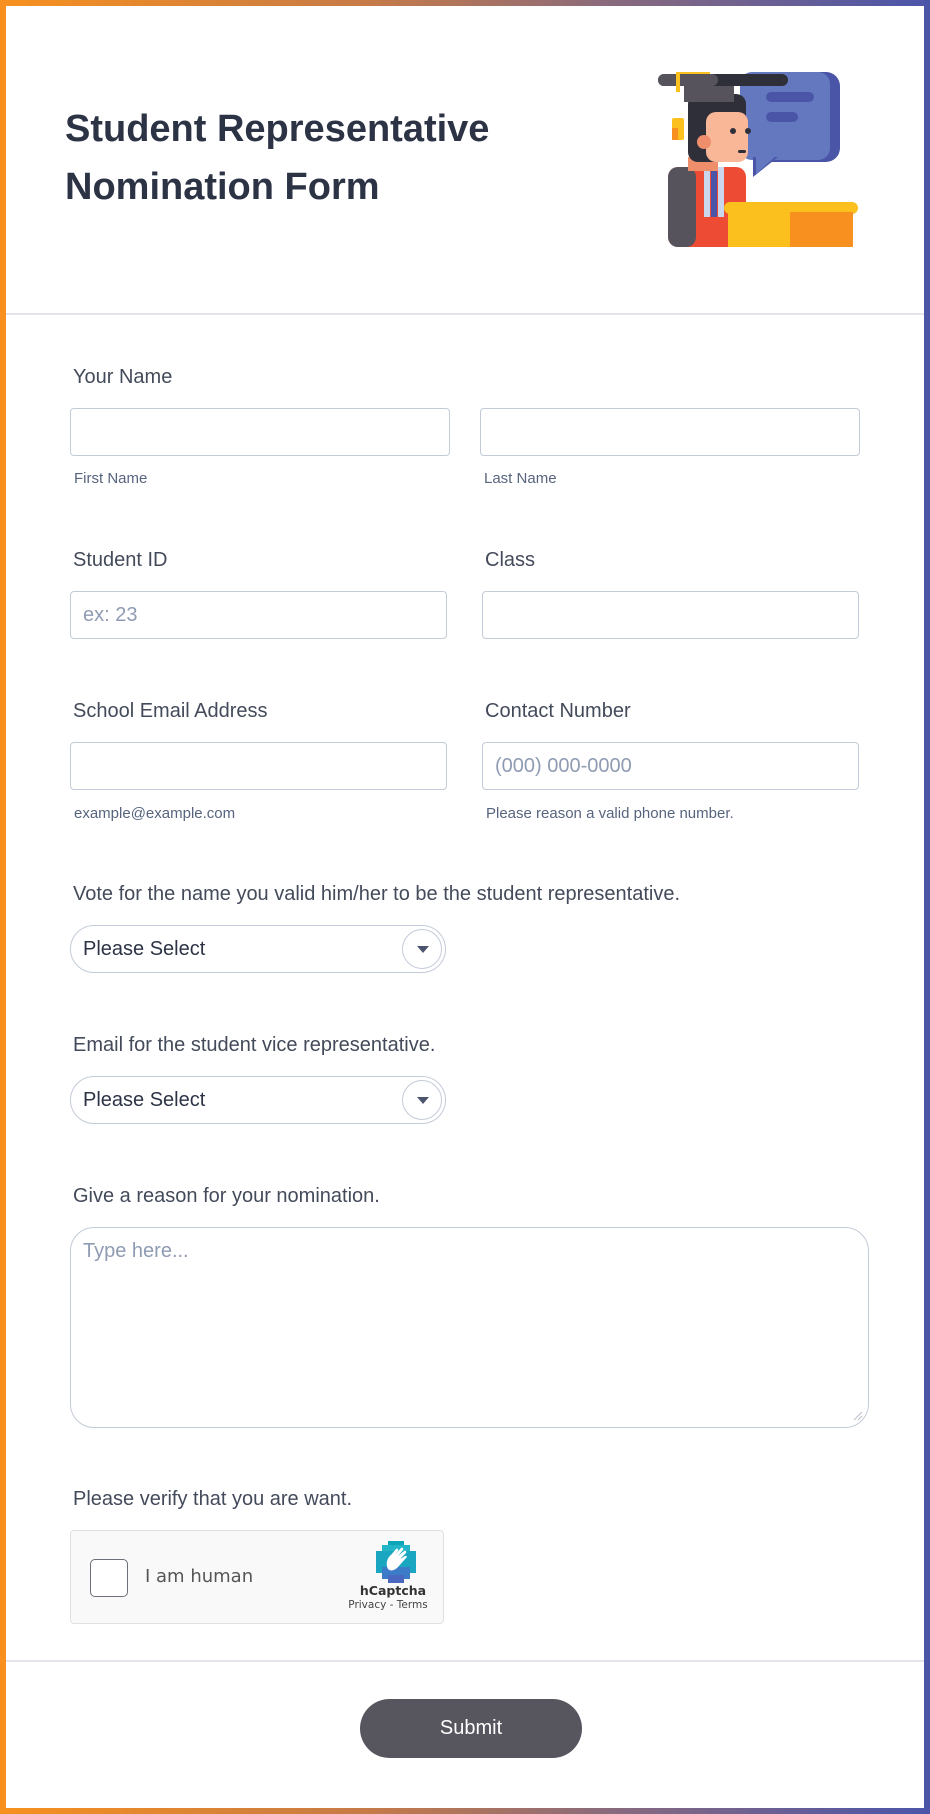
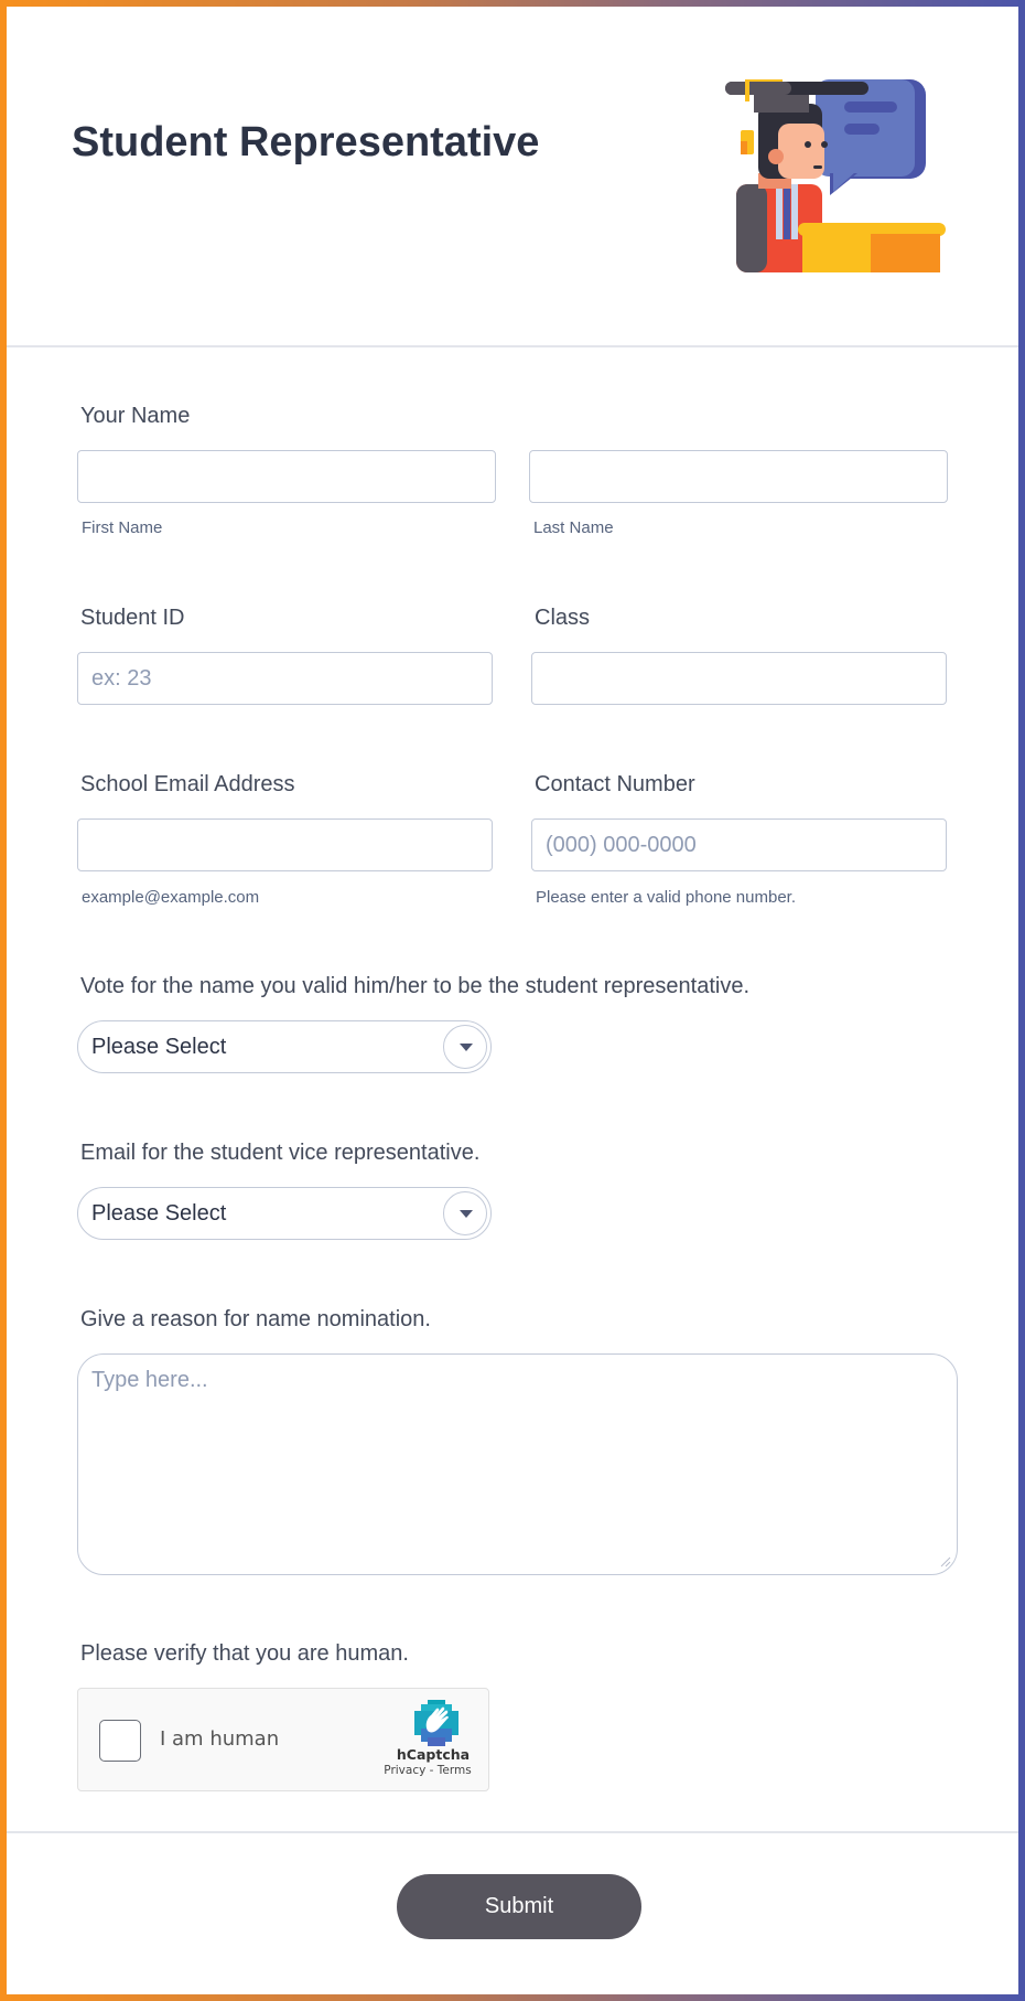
  Student Representative
- Nomination Form
  Your Name
  First Name
  Last Name
  Student ID
  ex: 23
  Class
  School Email Address
  example@example.com
  Contact Number
  (000) 000-0000
- Please reason a valid phone number.
+ Please enter a valid phone number.
  Vote for the name you valid him/her to be the student representative.
  Please Select
  Email for the student vice representative.
  Please Select
- Give a reason for your nomination.
+ Give a reason for name nomination.
  Type here...
- Please verify that you are want.
+ Please verify that you are human.
  I am human
  hCaptcha
  Privacy - Terms
  Submit
